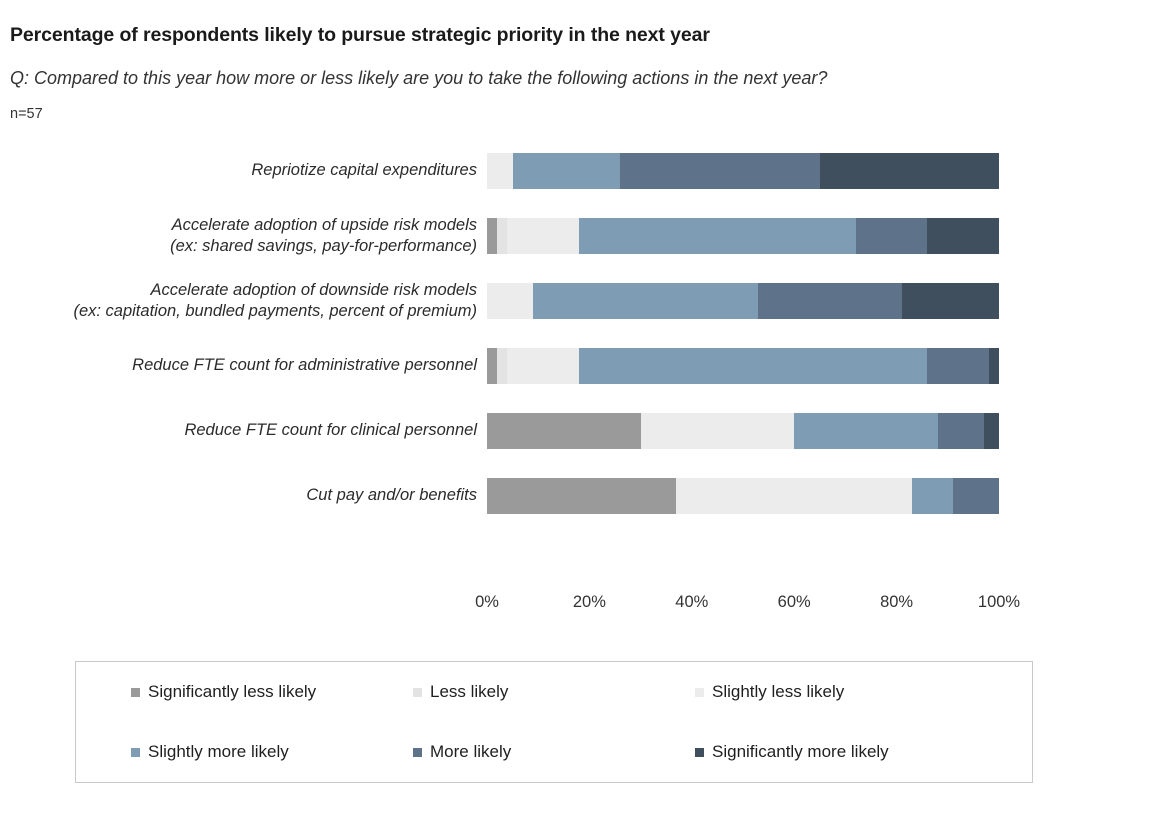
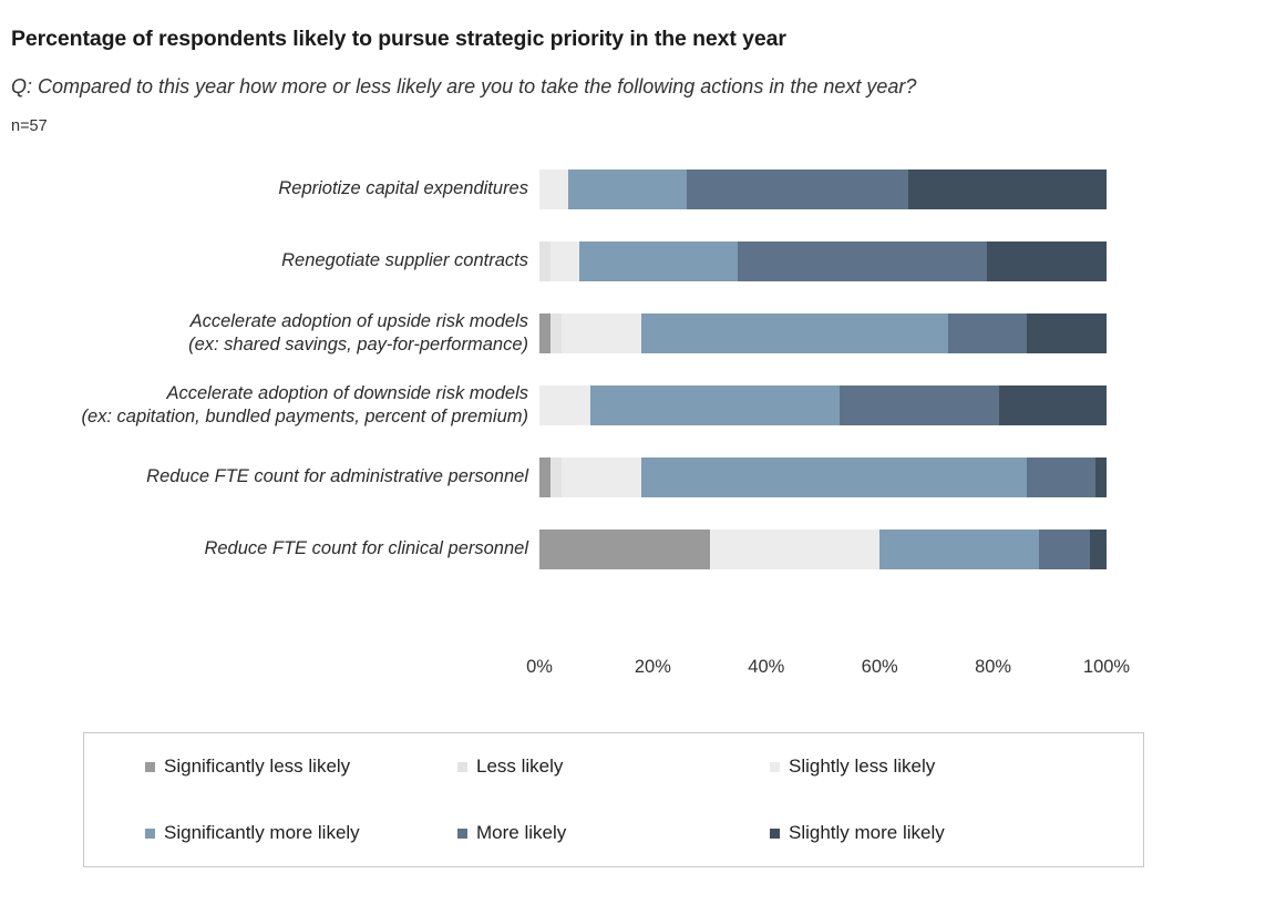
  Percentage of respondents likely to pursue strategic priority in the next year
  Q: Compared to this year how more or less likely are you to take the following actions in the next year?
  n=57
  Repriotize capital expenditures
+ Renegotiate supplier contracts
  Accelerate adoption of upside risk models
  (ex: shared savings, pay-for-performance)
  Accelerate adoption of downside risk models
  (ex: capitation, bundled payments, percent of premium)
  Reduce FTE count for administrative personnel
  Reduce FTE count for clinical personnel
- Cut pay and/or benefits
  0%
  20%
  40%
  60%
  80%
  100%
  Significantly less likely
  Less likely
  Slightly less likely
- Slightly more likely
+ Significantly more likely
  More likely
- Significantly more likely
+ Slightly more likely
